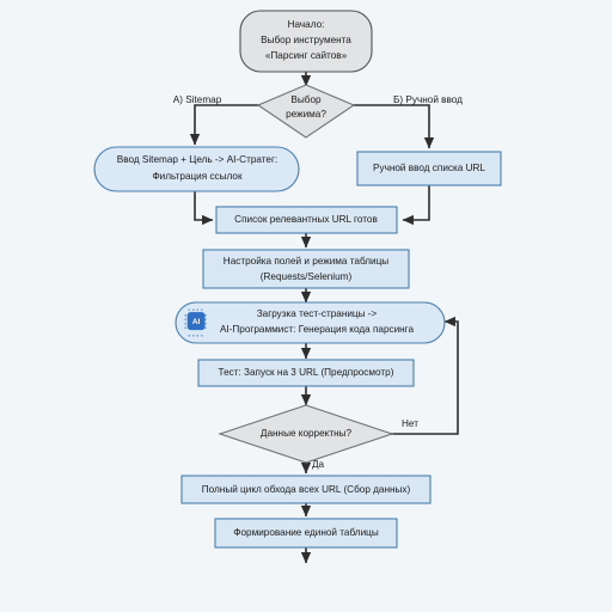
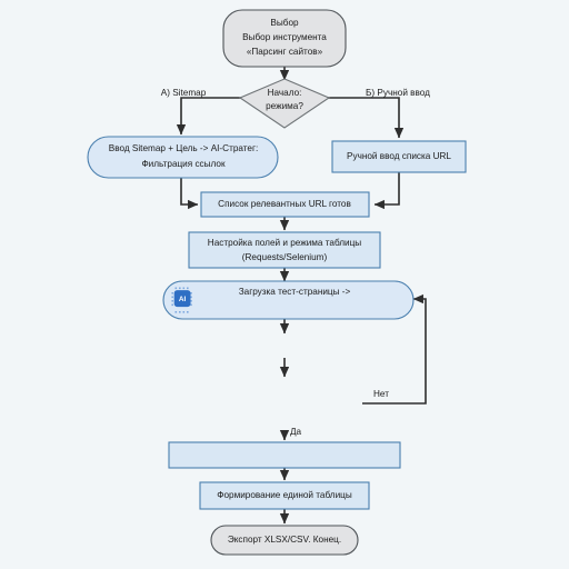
- Начало:
+ Выбор
  Выбор инструмента
  «Парсинг сайтов»
- Выбор
+ Начало:
  режима?
  А) Sitemap
  Б) Ручной ввод
  Ввод Sitemap + Цель -> AI-Стратег:
  Фильтрация ссылок
  Ручной ввод списка URL
  Список релевантных URL готов
  Настройка полей и режима таблицы
  (Requests/Selenium)
  Загрузка тест-страницы ->
- AI-Программист: Генерация кода парсинга
- Тест: Запуск на 3 URL (Предпросмотр)
- Данные корректны?
  Нет
  Да
- Полный цикл обхода всех URL (Сбор данных)
  Формирование единой таблицы
+ Экспорт XLSX/CSV. Конец.
